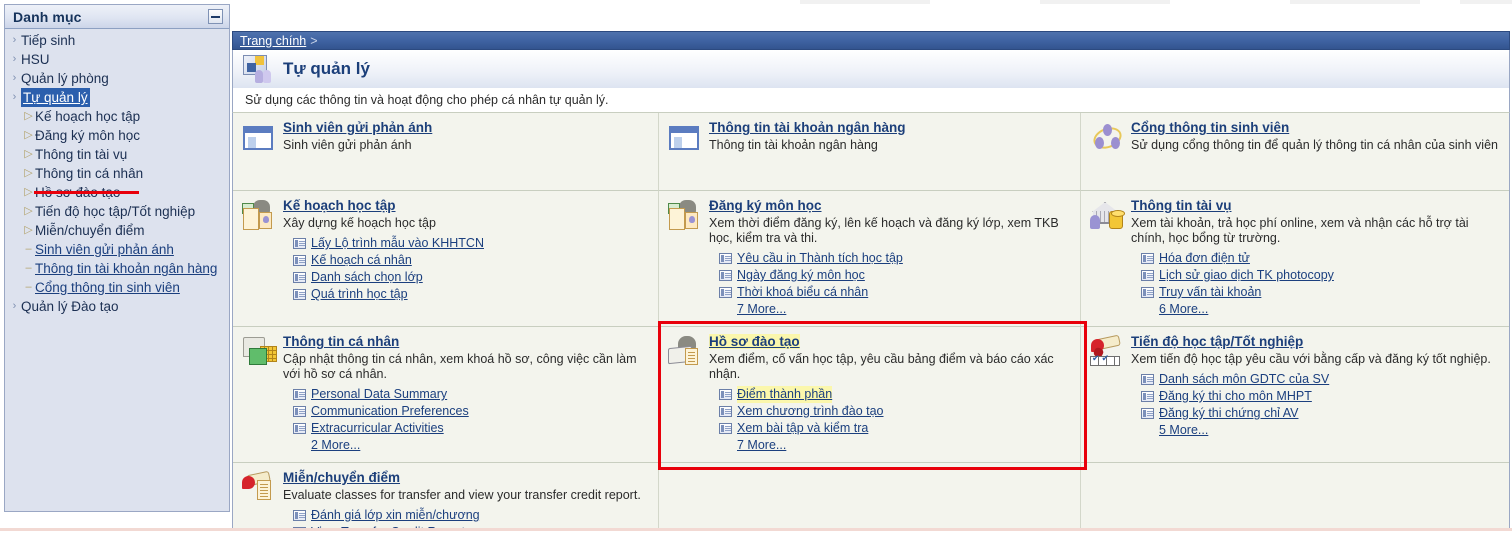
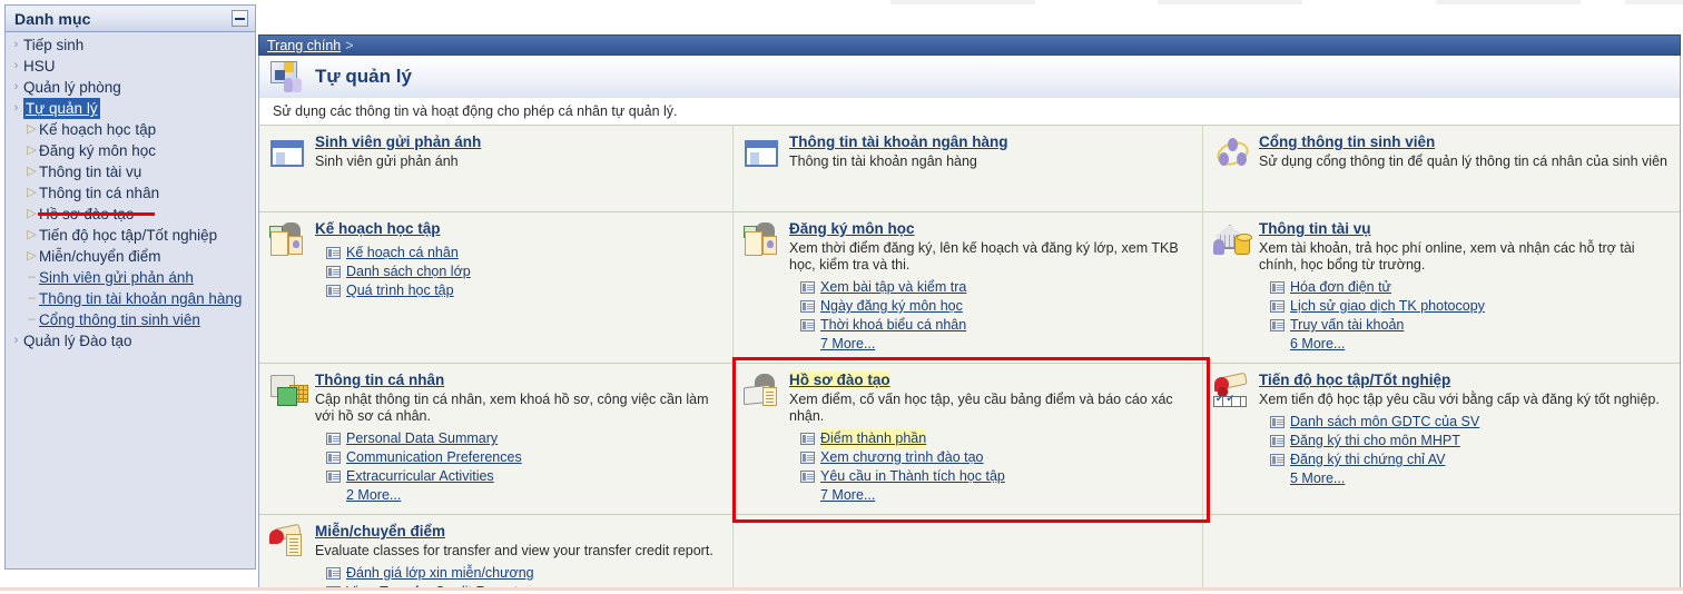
  Danh mục
  ›
  Tiếp sinh
  ›
  HSU
  ›
  Quản lý phòng
  ›
  Tự quản lý
  ▷
  Kế hoạch học tập
  ▷
  Đăng ký môn học
  ▷
  Thông tin tài vụ
  ▷
  Thông tin cá nhân
  ▷
  ▷
  Tiến độ học tập/Tốt nghiệp
  ▷
  Miễn/chuyển điểm
  –
  Sinh viên gửi phản ánh
  –
  Thông tin tài khoản ngân hàng
  –
  Cổng thông tin sinh viên
  ›
  Quản lý Đào tạo
  Trang chính
  >
  Tự quản lý
  Sử dụng các thông tin và hoạt động cho phép cá nhân tự quản lý.
  Sinh viên gửi phản ánh
  Sinh viên gửi phản ánh
  Thông tin tài khoản ngân hàng
  Thông tin tài khoản ngân hàng
  Cổng thông tin sinh viên
  Sử dụng cổng thông tin để quản lý thông tin cá nhân của sinh viên
  Kế hoạch học tập
- Xây dựng kế hoạch học tập
- Lấy Lộ trình mẫu vào KHHTCN
  Kế hoạch cá nhân
  Danh sách chọn lớp
  Quá trình học tập
  Đăng ký môn học
  Xem thời điểm đăng ký, lên kế hoạch và đăng ký lớp, xem TKB học, kiểm tra và thi.
- Yêu cầu in Thành tích học tập
+ Xem bài tập và kiểm tra
  Ngày đăng ký môn học
  Thời khoá biểu cá nhân
  7 More...
  Thông tin tài vụ
  Xem tài khoản, trả học phí online, xem và nhận các hỗ trợ tài chính, học bổng từ trường.
  Hóa đơn điện tử
  Lịch sử giao dịch TK photocopy
  Truy vấn tài khoản
  6 More...
  Thông tin cá nhân
  Cập nhật thông tin cá nhân, xem khoá hồ sơ, công việc cần làm với hồ sơ cá nhân.
  Personal Data Summary
  Communication Preferences
  Extracurricular Activities
  2 More...
  Hồ sơ đào tạo
  Xem điểm, cố vấn học tập, yêu cầu bảng điểm và báo cáo xác nhận.
  Điểm thành phần
  Xem chương trình đào tạo
- Xem bài tập và kiểm tra
+ Yêu cầu in Thành tích học tập
  7 More...
  Tiến độ học tập/Tốt nghiệp
  Xem tiến độ học tập yêu cầu với bằng cấp và đăng ký tốt nghiệp.
  Danh sách môn GDTC của SV
  Đăng ký thi cho môn MHPT
  Đăng ký thi chứng chỉ AV
  5 More...
  Miễn/chuyển điểm
  Evaluate classes for transfer and view your transfer credit report.
  Đánh giá lớp xin miễn/chương
